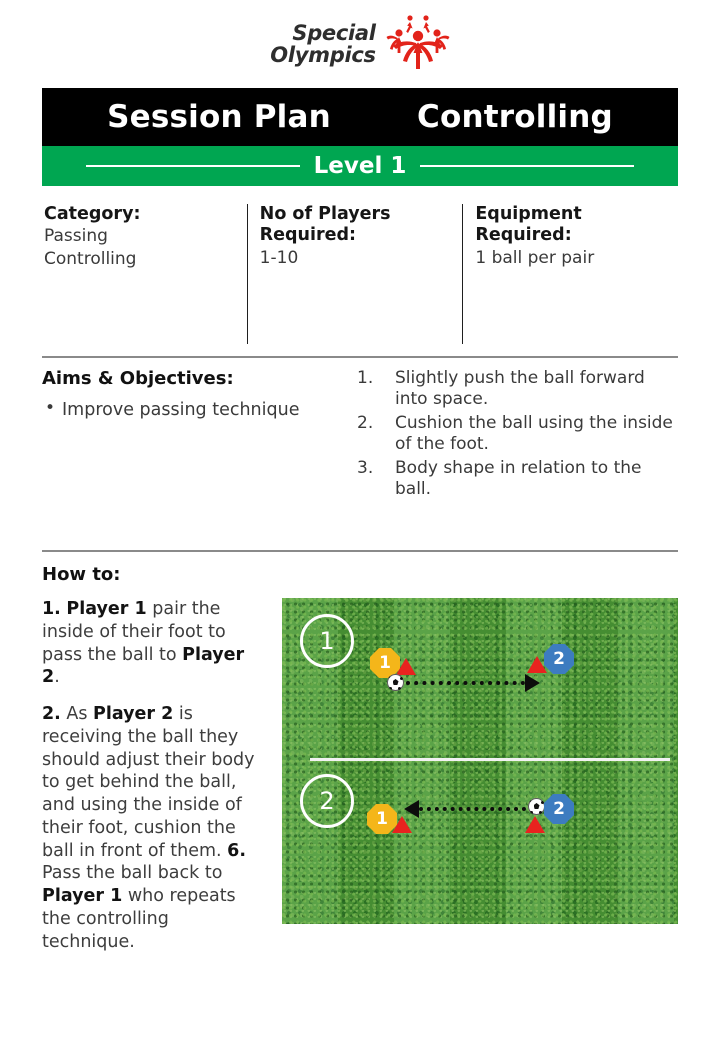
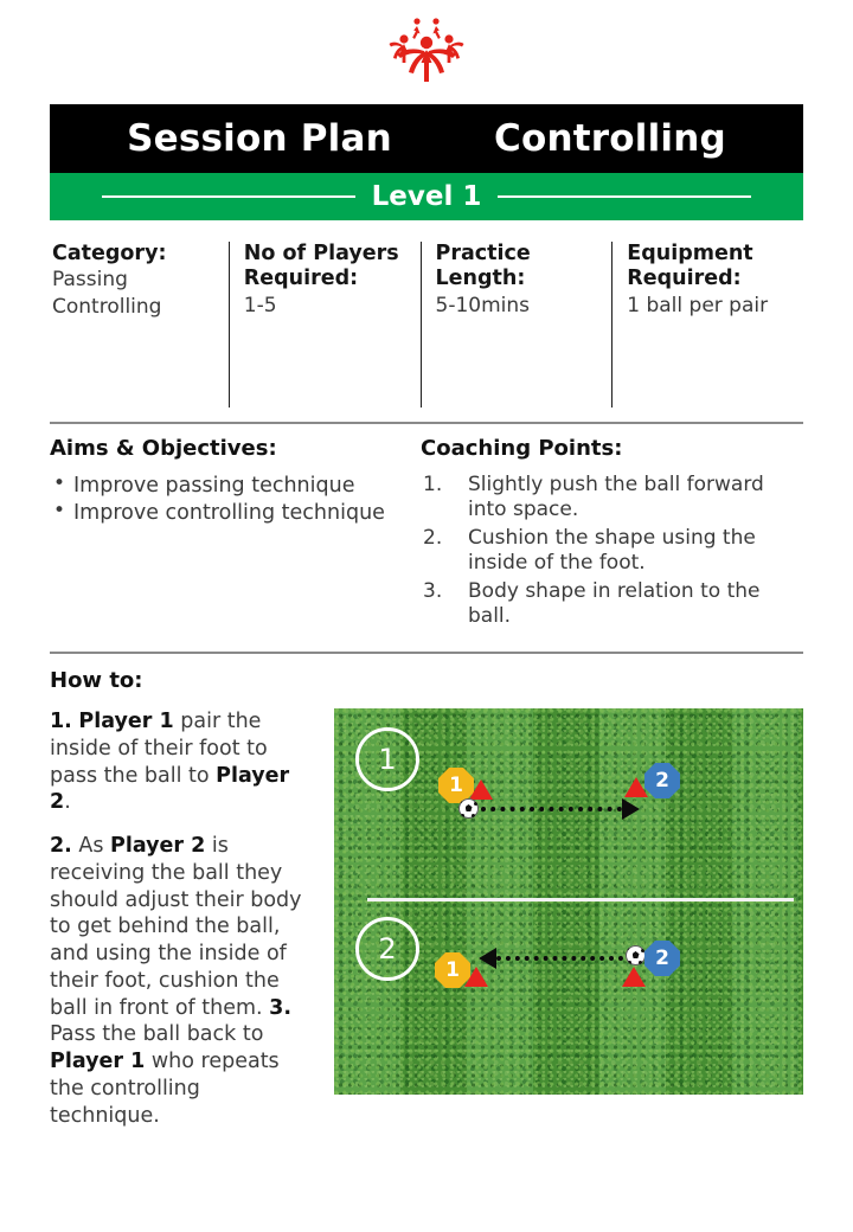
- Special
- Olympics
  Session Plan
  Controlling
  Level 1
  Category:
  Passing
  Controlling
  No of Players
  Required:
- 1-10
+ 1-5
+ Practice
+ Length:
+ 5-10mins
  Equipment
  Required:
  1 ball per pair
  Aims & Objectives:
  Improve passing technique
+ Improve controlling technique
+ Coaching Points:
  Slightly push the ball forward into space.
- Cushion the ball using the inside of the foot.
+ Cushion the shape using the inside of the foot.
  Body shape in relation to the ball.
  How to:
  1
  1
  2
  2
  1
  2
  1. Player 1 pair the inside of their foot to pass the ball to Player 2.
- 2. As Player 2 is receiving the ball they should adjust their body to get behind the ball, and using the inside of their foot, cushion the ball in front of them. 6. Pass the ball back to Player 1 who repeats the controlling technique.
+ 2. As Player 2 is receiving the ball they should adjust their body to get behind the ball, and using the inside of their foot, cushion the ball in front of them. 3. Pass the ball back to Player 1 who repeats the controlling technique.
